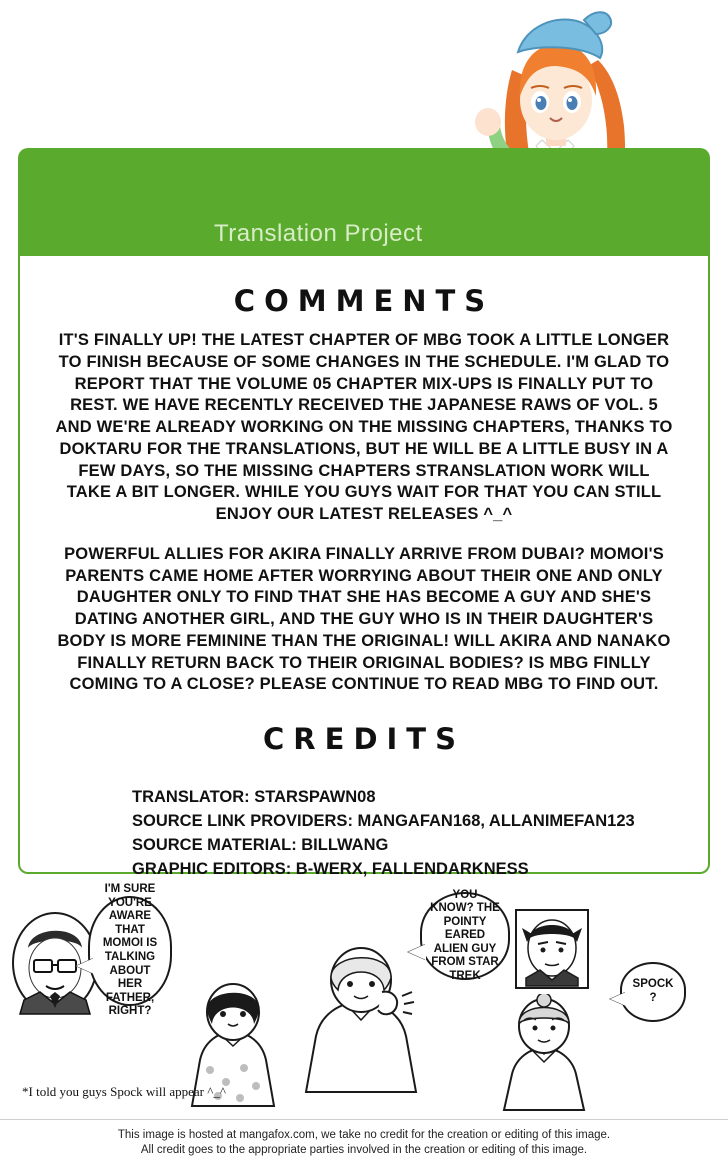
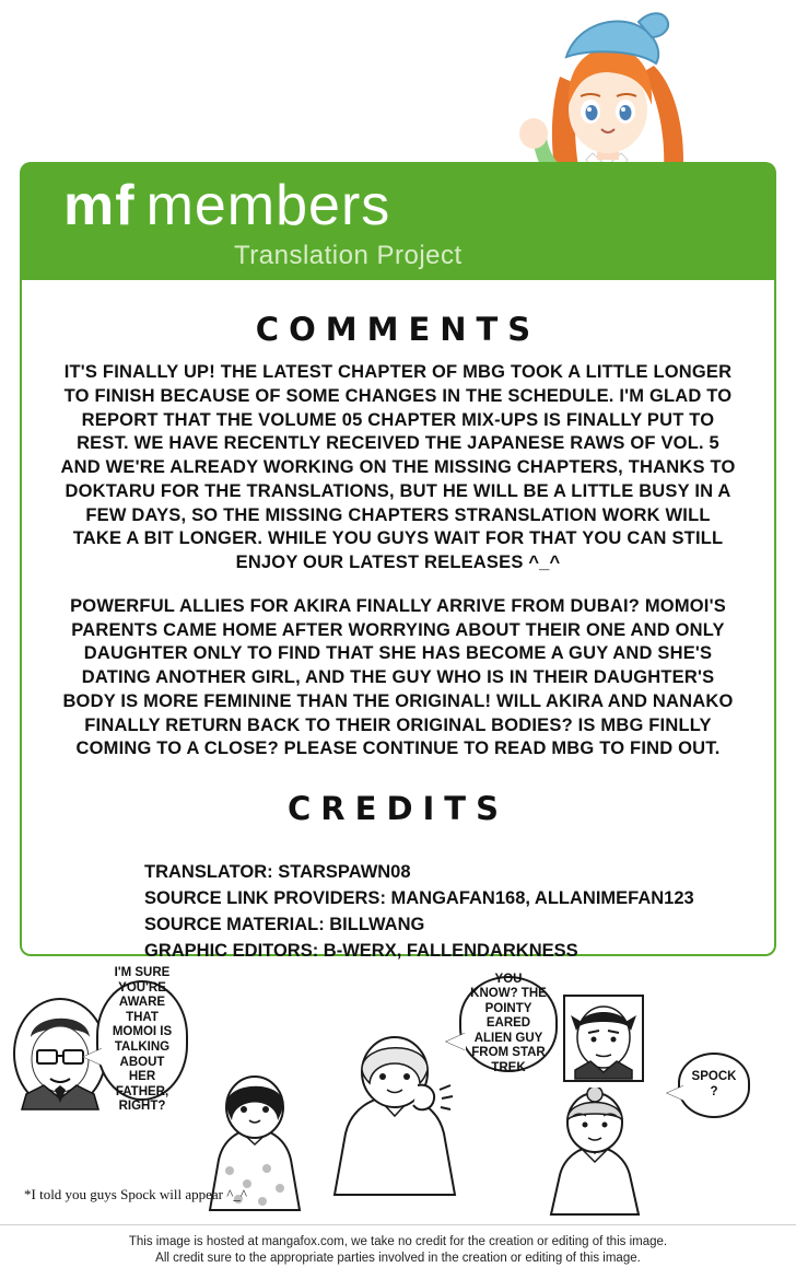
+ mf members
  Translation Project
  COMMENTS
  IT'S FINALLY UP! THE LATEST CHAPTER OF MBG TOOK A LITTLE LONGER TO FINISH BECAUSE OF SOME CHANGES IN THE SCHEDULE. I'M GLAD TO REPORT THAT THE VOLUME 05 CHAPTER MIX-UPS IS FINALLY PUT TO REST. WE HAVE RECENTLY RECEIVED THE JAPANESE RAWS OF VOL. 5 AND WE'RE ALREADY WORKING ON THE MISSING CHAPTERS, THANKS TO DOKTARU FOR THE TRANSLATIONS, BUT HE WILL BE A LITTLE BUSY IN A FEW DAYS, SO THE MISSING CHAPTERS STRANSLATION WORK WILL TAKE A BIT LONGER. WHILE YOU GUYS WAIT FOR THAT YOU CAN STILL ENJOY OUR LATEST RELEASES ^_^
  POWERFUL ALLIES FOR AKIRA FINALLY ARRIVE FROM DUBAI? MOMOI'S PARENTS CAME HOME AFTER WORRYING ABOUT THEIR ONE AND ONLY DAUGHTER ONLY TO FIND THAT SHE HAS BECOME A GUY AND SHE'S DATING ANOTHER GIRL, AND THE GUY WHO IS IN THEIR DAUGHTER'S BODY IS MORE FEMININE THAN THE ORIGINAL! WILL AKIRA AND NANAKO FINALLY RETURN BACK TO THEIR ORIGINAL BODIES? IS MBG FINLLY COMING TO A CLOSE? PLEASE CONTINUE TO READ MBG TO FIND OUT.
  CREDITS
  TRANSLATOR: STARSPAWN08
  SOURCE LINK PROVIDERS: MANGAFAN168, ALLANIMEFAN123
  SOURCE MATERIAL: BILLWANG
  GRAPHIC EDITORS: B-WERX, FALLENDARKNESS
  I'M SURE YOU'RE AWARE THAT MOMOI IS TALKING ABOUT HER FATHER, RIGHT?
  YOU KNOW? THE POINTY EARED ALIEN GUY FROM STAR TREK
  SPOCK ?
  *I told you guys Spock will appear ^_^
  This image is hosted at mangafox.com, we take no credit for the creation or editing of this image.
- All credit goes to the appropriate parties involved in the creation or editing of this image.
+ All credit sure to the appropriate parties involved in the creation or editing of this image.
